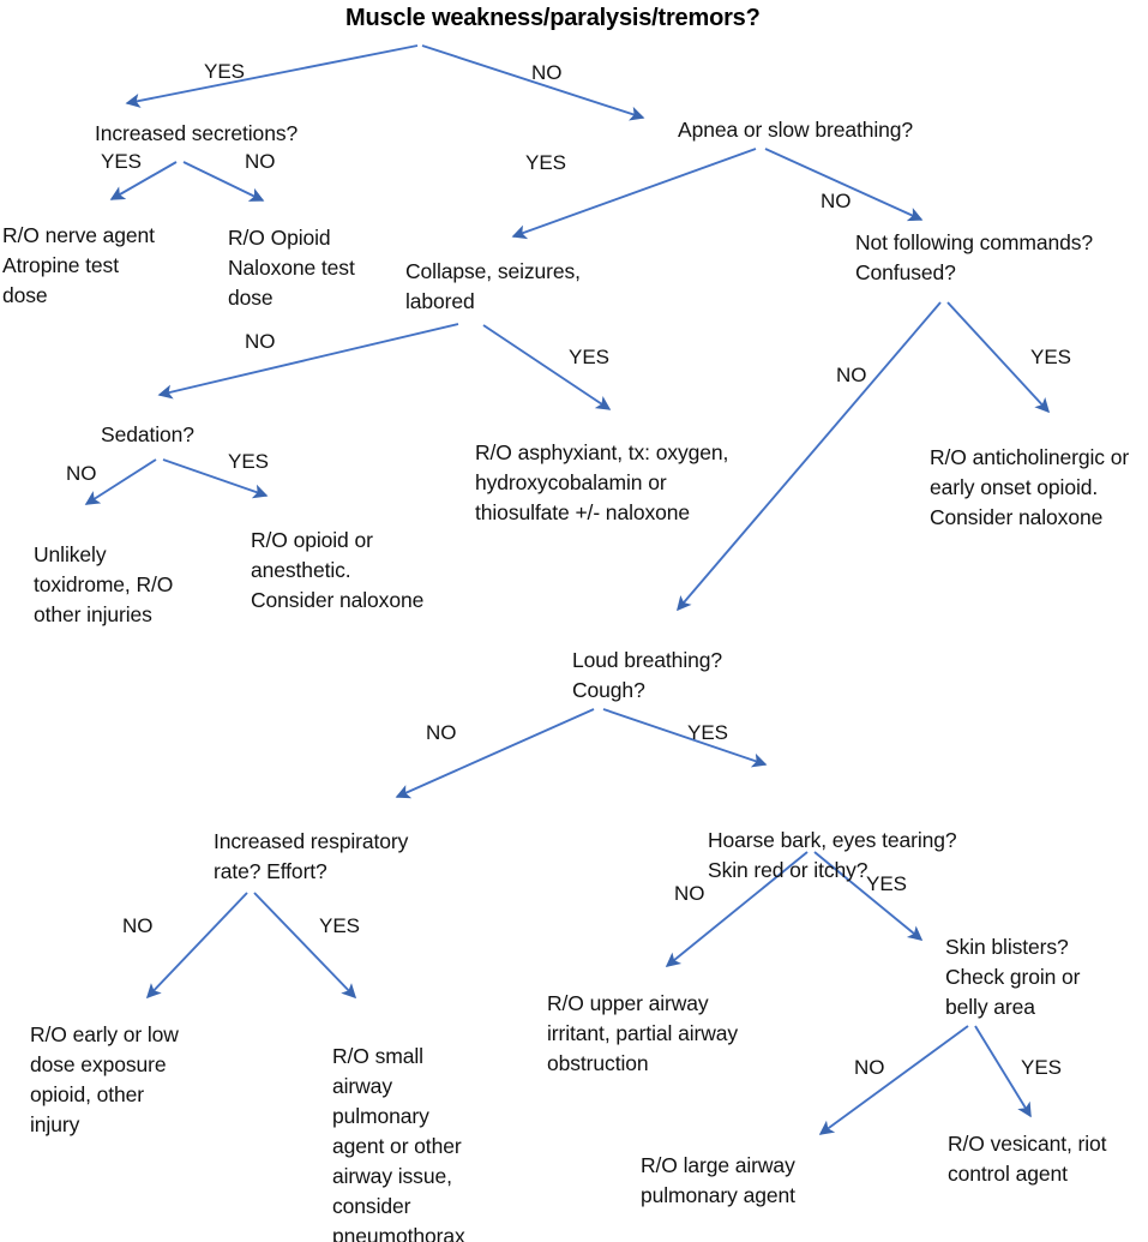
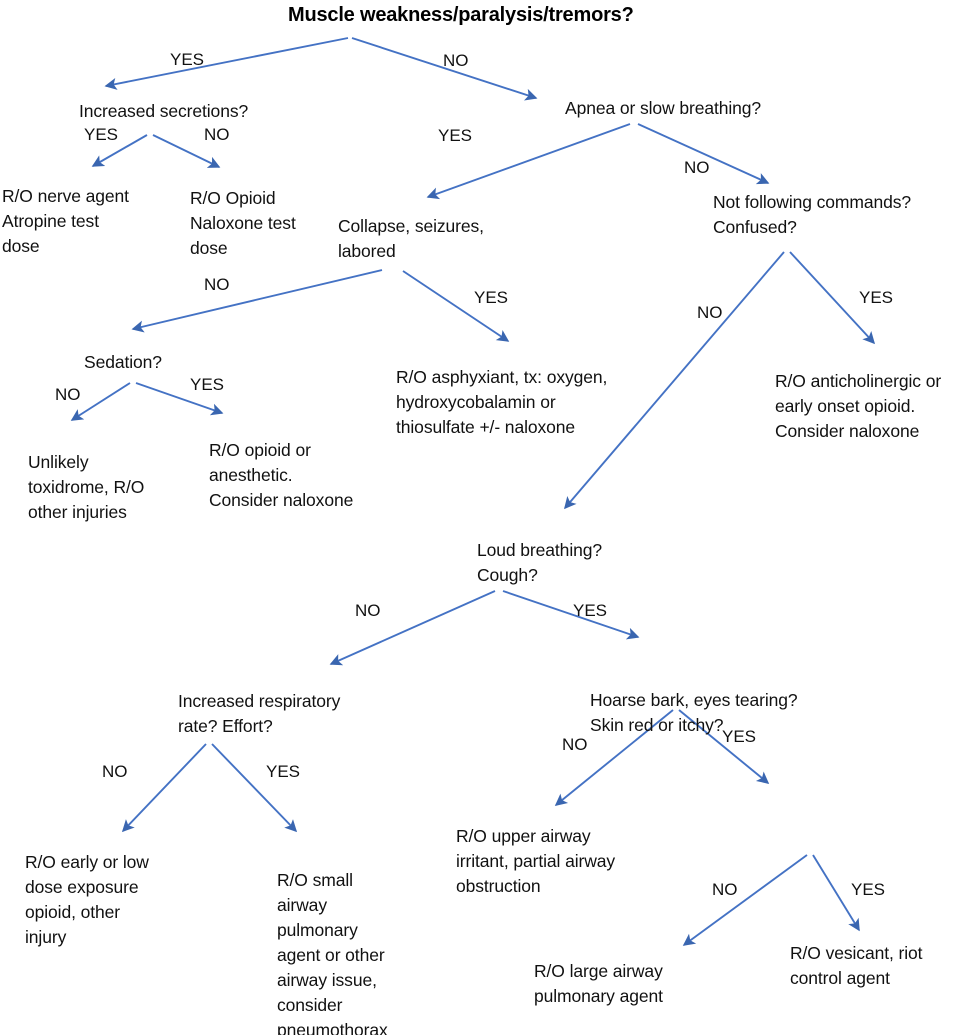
  Muscle weakness/paralysis/tremors?
  Increased secretions?
  Apnea or slow breathing?
  R/O nerve agent
  Atropine test
  dose
  R/O Opioid
  Naloxone test
  dose
  Collapse, seizures,
  labored
  Not following commands?
  Confused?
  Sedation?
  R/O asphyxiant, tx: oxygen,
  hydroxycobalamin or
  thiosulfate +/- naloxone
  R/O anticholinergic or
  early onset opioid.
  Consider naloxone
  Unlikely
  toxidrome, R/O
  other injuries
  R/O opioid or
  anesthetic.
  Consider naloxone
  Loud breathing?
  Cough?
  Increased respiratory
  rate? Effort?
  Hoarse bark, eyes tearing?
  Skin red or itchy?
  R/O early or low
  dose exposure
  opioid, other
  injury
  R/O small
  airway
  pulmonary
  agent or other
  airway issue,
  consider
  pneumothorax
  R/O upper airway
  irritant, partial airway
  obstruction
- Skin blisters?
- Check groin or
- belly area
  R/O large airway
  pulmonary agent
  R/O vesicant, riot
  control agent
  YES
  NO
  YES
  NO
  YES
  NO
  NO
  YES
  NO
  YES
  NO
  YES
  NO
  YES
  NO
  YES
  NO
  YES
  NO
  YES
